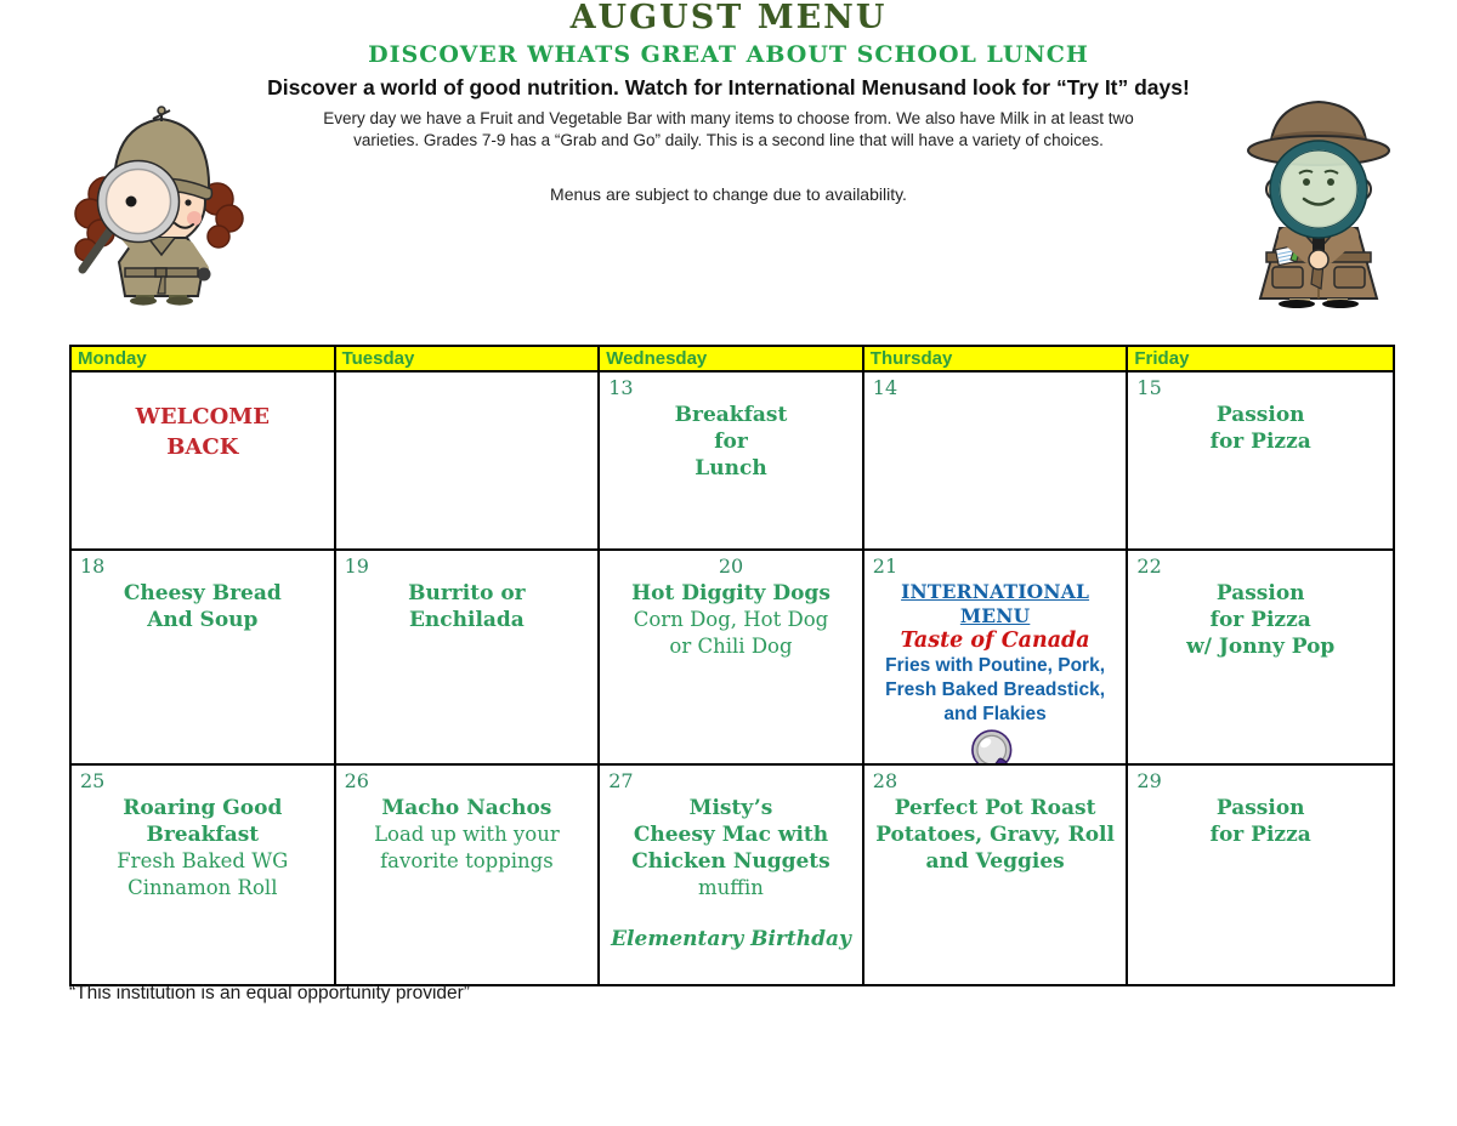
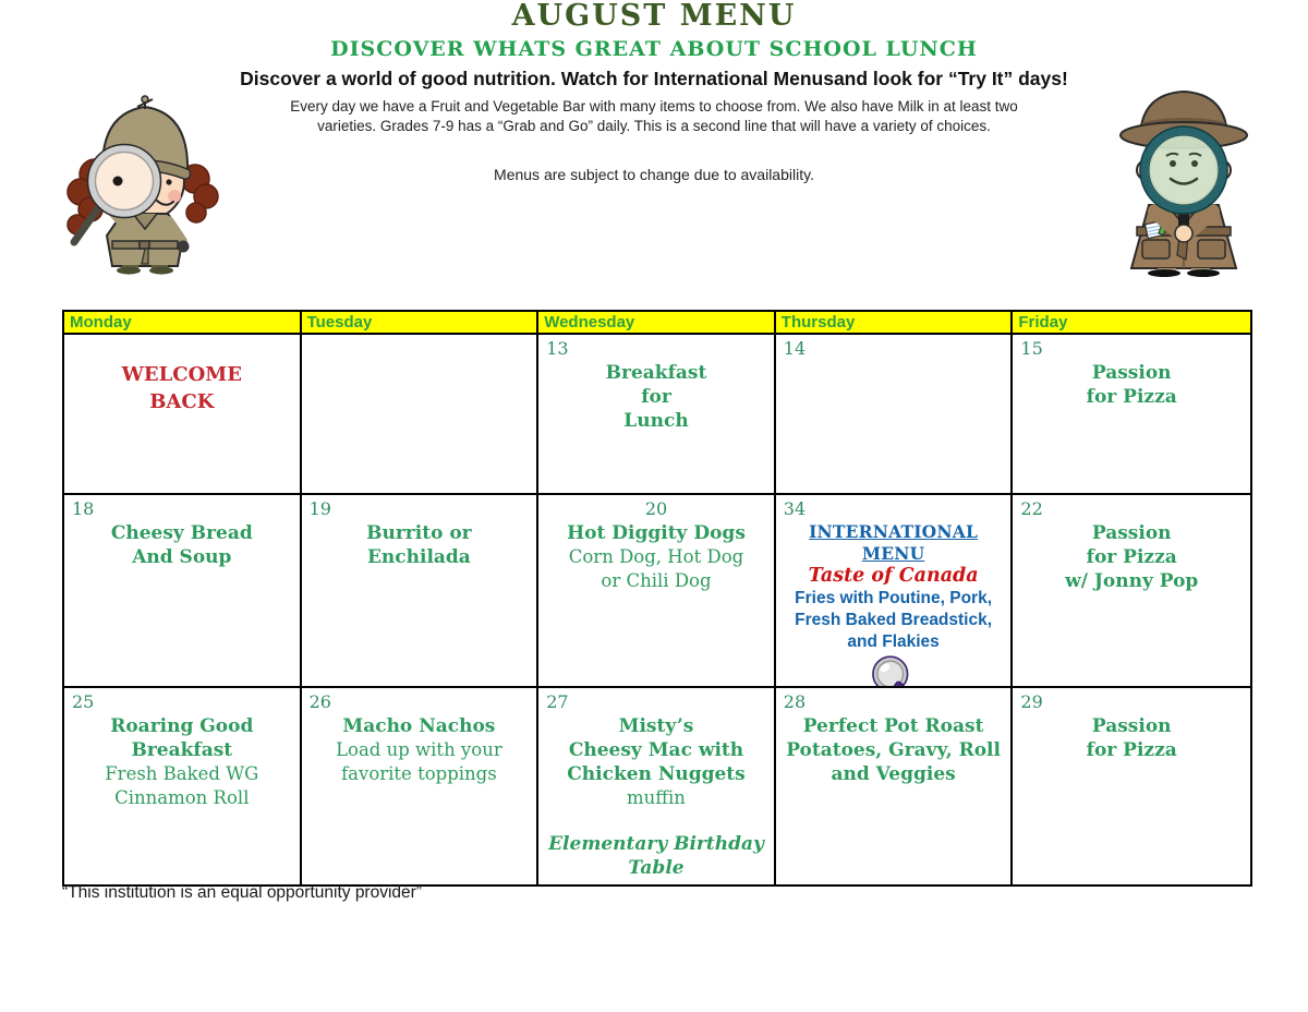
  AUGUST MENU
  DISCOVER WHATS GREAT ABOUT SCHOOL LUNCH
  Discover a world of good nutrition. Watch for International Menusand look for “Try It” days!
  Every day we have a Fruit and Vegetable Bar with many items to choose from. We also have Milk in at least two
  varieties. Grades 7-9 has a “Grab and Go” daily. This is a second line that will have a variety of choices.
  Menus are subject to change due to availability.
  Monday
  Tuesday
  Wednesday
  Thursday
  Friday
  WELCOME
  BACK
  13
  Breakfast
  for
  Lunch
  14
  15
  Passion
  for Pizza
  18
  Cheesy Bread
  And Soup
  19
  Burrito or
  Enchilada
  20
  Hot Diggity Dogs
  Corn Dog, Hot Dog
  or Chili Dog
- 21
+ 34
  INTERNATIONAL MENU
  Taste of Canada
  Fries with Poutine, Pork,
  Fresh Baked Breadstick,
  and Flakies
  22
  Passion
  for Pizza
  w/ Jonny Pop
  25
  Roaring Good
  Breakfast
  Fresh Baked WG
  Cinnamon Roll
  26
  Macho Nachos
  Load up with your
  favorite toppings
  27
  Misty’s
  Cheesy Mac with
  Chicken Nuggets
  muffin
  Elementary Birthday
+ Table
  28
  Perfect Pot Roast
  Potatoes, Gravy, Roll
  and Veggies
  29
  Passion
  for Pizza
  “This institution is an equal opportunity provider”
